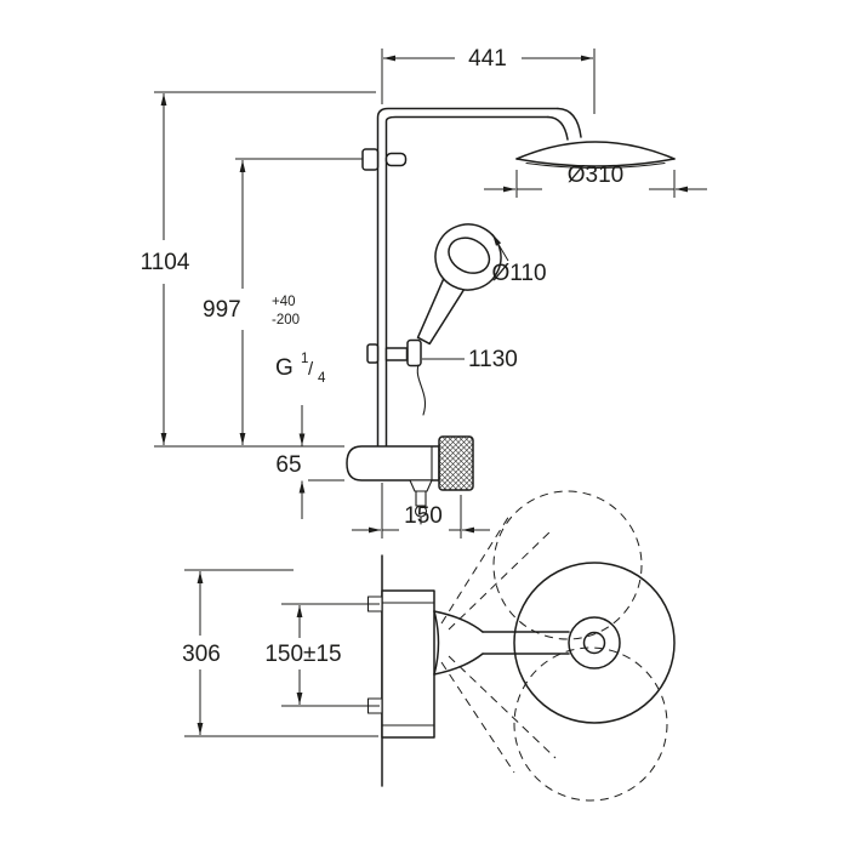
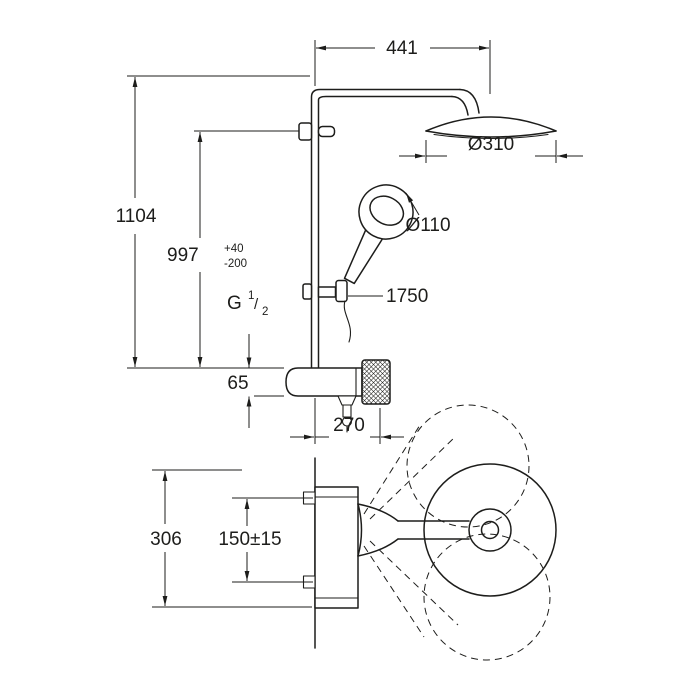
  441
  1104
  997 +40 -200
- G 1 / 4
+ G 1 / 2
- 1130
+ 1750
  Ø110
  Ø310
  65
- 150
+ 270
  306
  150±15
